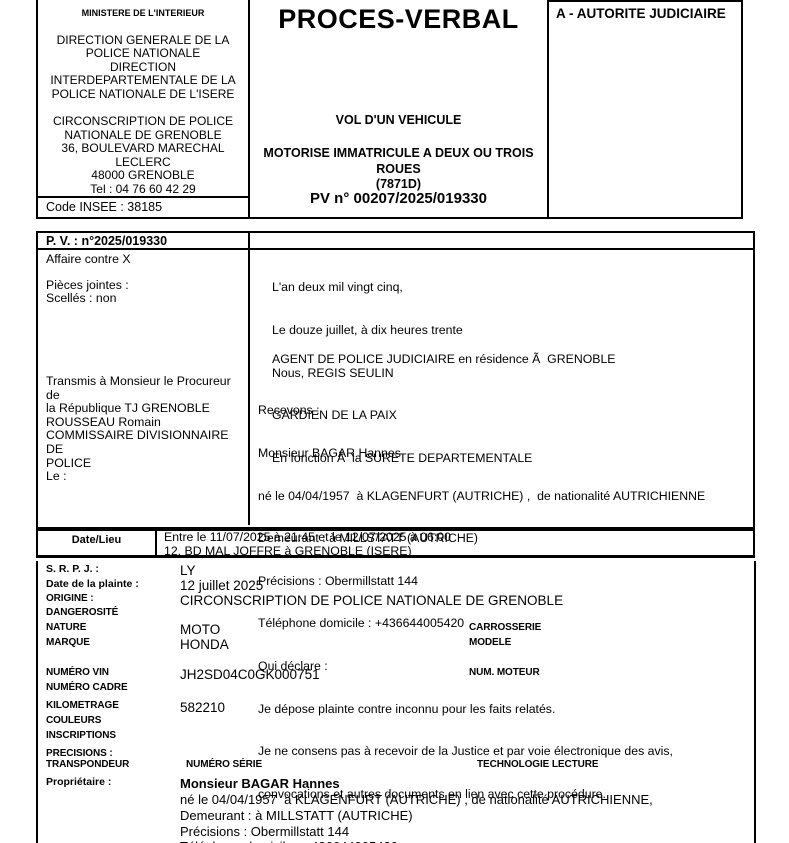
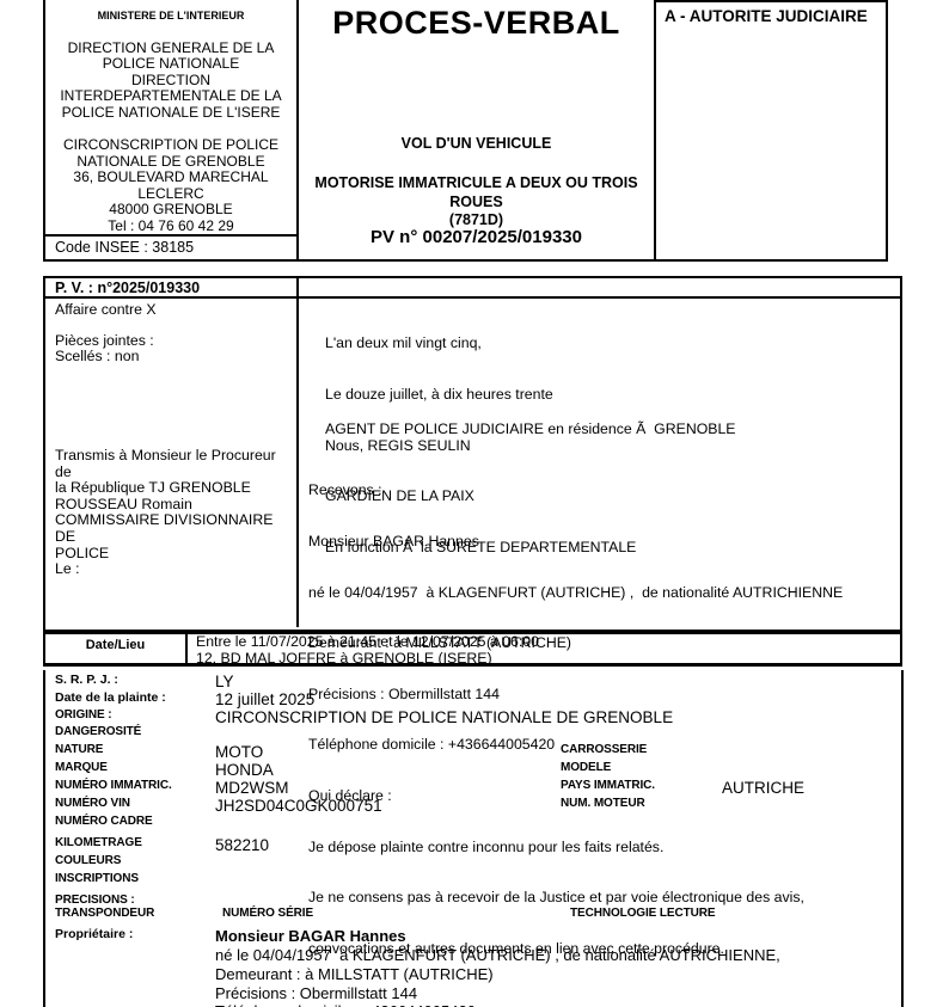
  MINISTERE DE L'INTERIEUR
  DIRECTION GENERALE DE LA
  POLICE NATIONALE
  DIRECTION
  INTERDEPARTEMENTALE DE LA
  POLICE NATIONALE DE L'ISERE
  CIRCONSCRIPTION DE POLICE
  NATIONALE DE GRENOBLE
  36, BOULEVARD MARECHAL
  LECLERC
  48000 GRENOBLE
  Tel : 04 76 60 42 29
  Code INSEE : 38185
  PROCES-VERBAL
  VOL D'UN VEHICULE
  MOTORISE IMMATRICULE A DEUX OU TROIS ROUES
  (7871D)
  PV n° 00207/2025/019330
  A - AUTORITE JUDICIAIRE
  P. V. : n°2025/019330
  Affaire contre X
  Pièces jointes :
  Scellés : non
  Transmis à Monsieur le Procureur de
  la République TJ GRENOBLE
  ROUSSEAU Romain
  COMMISSAIRE DIVISIONNAIRE DE
  POLICE
  Le :
  L'an deux mil vingt cinq,
  Le douze juillet, à dix heures trente
  Nous, REGIS SEULIN
  GARDIEN DE LA PAIX
  En fonction Ã la SURETE DEPARTEMENTALE
  AGENT DE POLICE JUDICIAIRE en résidence Ã GRENOBLE
  Recevons :
  Monsieur BAGAR Hannes
  né le 04/04/1957 à KLAGENFURT (AUTRICHE) , de nationalité AUTRICHIENNE
  Demeurant : à MILLSTATT (AUTRICHE)
  Précisions : Obermillstatt 144
  Téléphone domicile : +436644005420
  Qui déclare :
  Je dépose plainte contre inconnu pour les faits relatés.
  Je ne consens pas à recevoir de la Justice et par voie électronique des avis,
  convocations et autres documents en lien avec cette procédure.
  Date/Lieu
  Entre le 11/07/2025 à 21:45 et le 12/07/2025 à 06:00
  12, BD MAL JOFFRE à GRENOBLE (ISERE)
  S. R. P. J. :
  LY
  Date de la plainte :
  12 juillet 2025
  ORIGINE :
  CIRCONSCRIPTION DE POLICE NATIONALE DE GRENOBLE
  DANGEROSITÉ
  NATURE
  MOTO
  CARROSSERIE
  MARQUE
  HONDA
  MODELE
+ NUMÉRO IMMATRIC.
+ MD2WSM
+ PAYS IMMATRIC.
+ AUTRICHE
  NUMÉRO VIN
  JH2SD04C0GK000751
  NUM. MOTEUR
  NUMÉRO CADRE
  KILOMETRAGE
  582210
  COULEURS
  INSCRIPTIONS
  PRECISIONS :
  TRANSPONDEUR
  NUMÉRO SÉRIE
  TECHNOLOGIE LECTURE
  Propriétaire :
  Monsieur BAGAR Hannes
  né le 04/04/1957 à KLAGENFURT (AUTRICHE) , de nationalité AUTRICHIENNE,
  Demeurant : à MILLSTATT (AUTRICHE)
  Précisions : Obermillstatt 144
